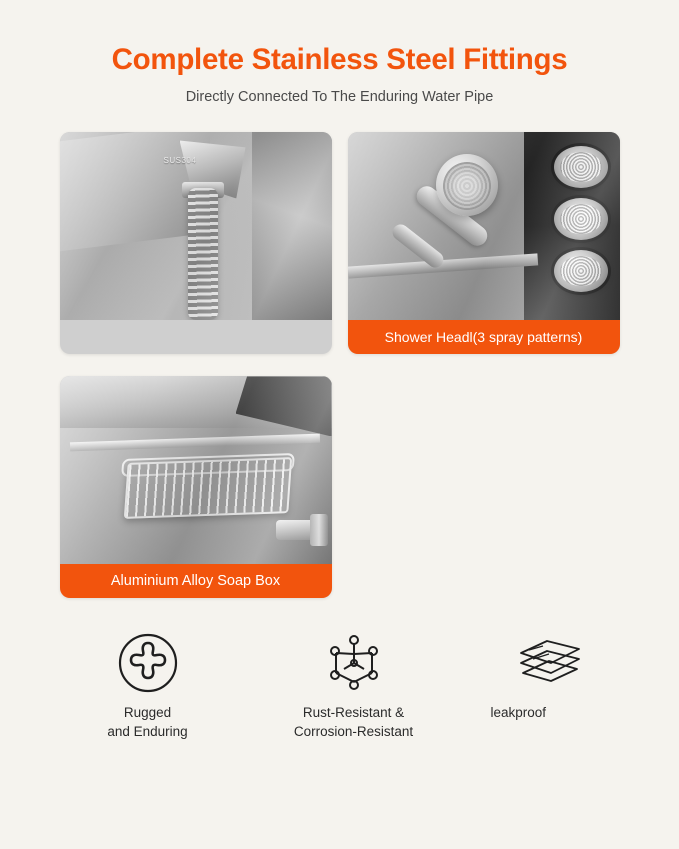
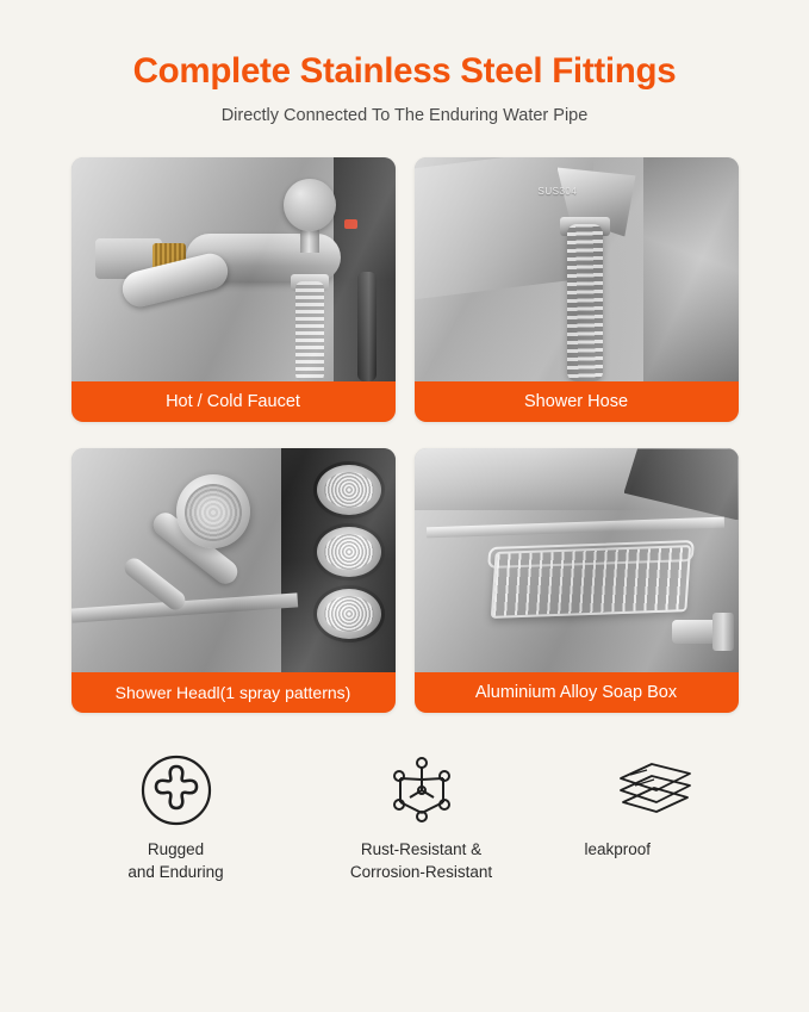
  Complete Stainless Steel Fittings
  Directly Connected To The Enduring Water Pipe
+ Hot / Cold Faucet
+ Shower Hose
- Shower Headl(3 spray patterns)
+ Shower Headl(1 spray patterns)
  Aluminium Alloy Soap Box
  Rugged
  and Enduring
  Rust-Resistant &
  Corrosion-Resistant
  leakproof
